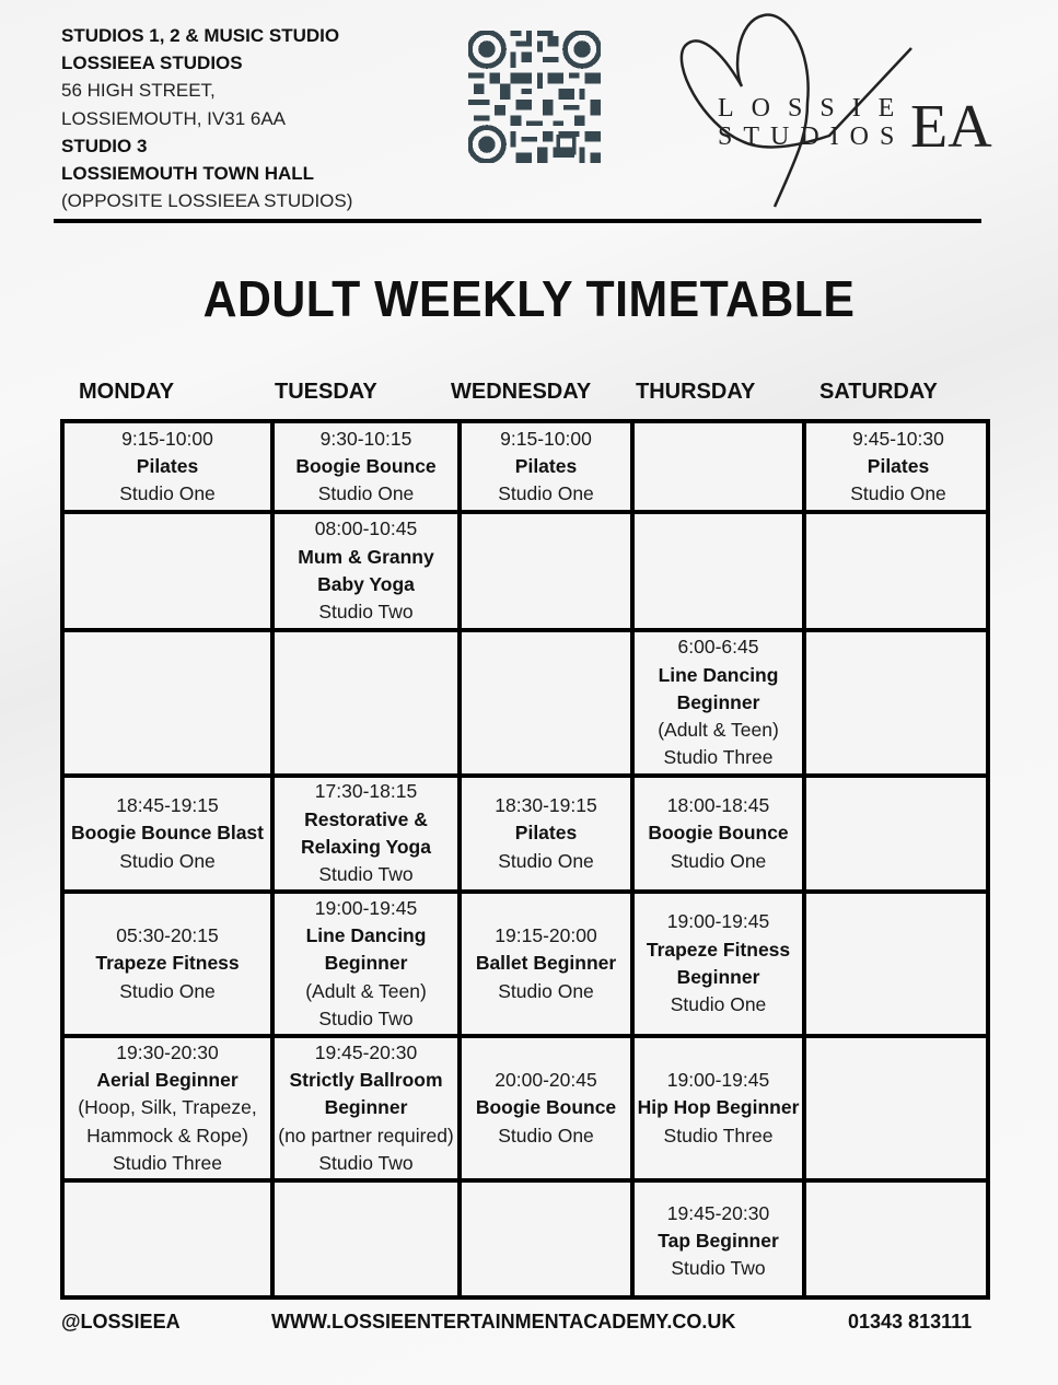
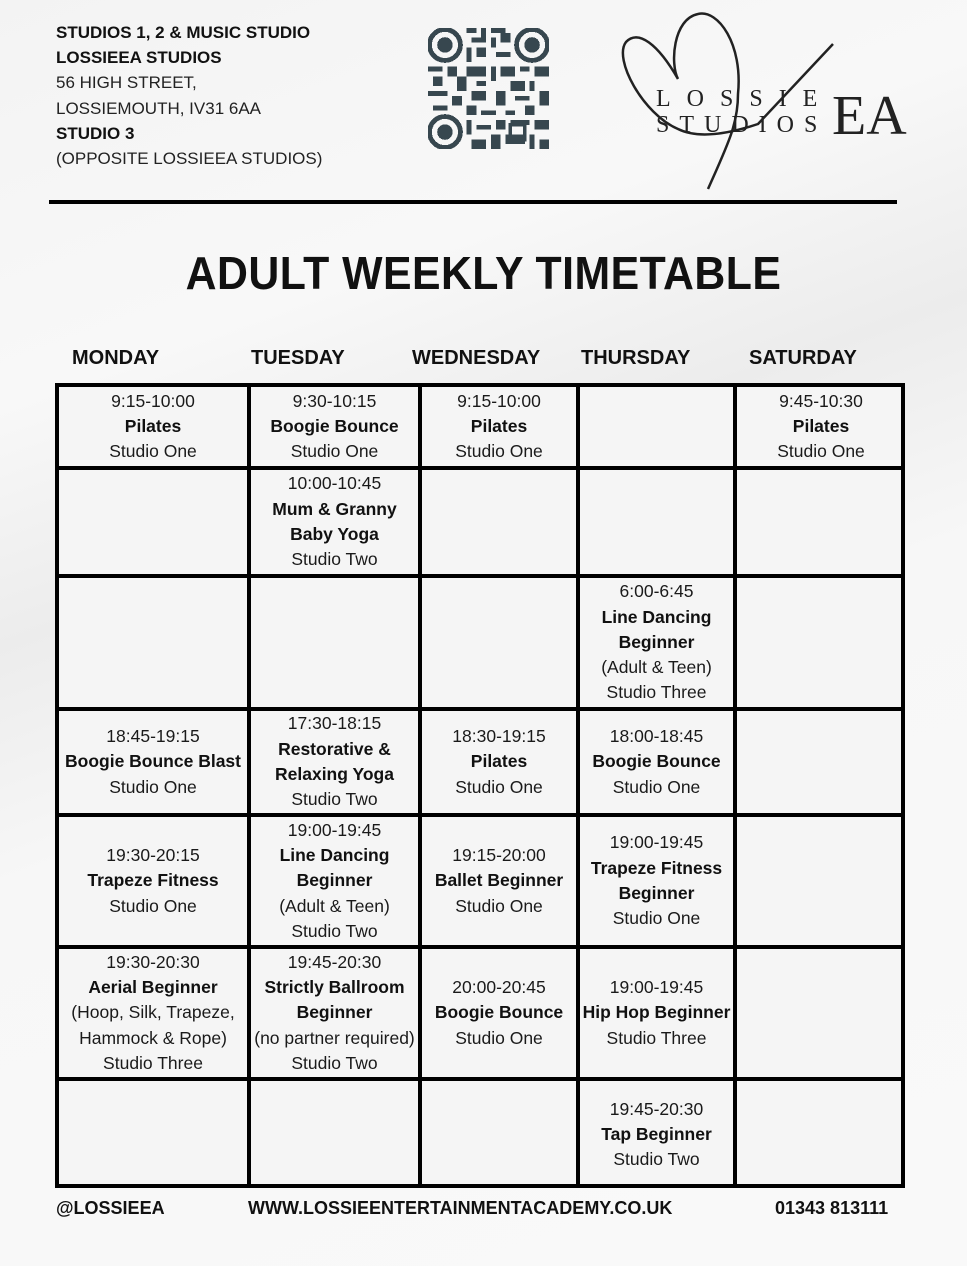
  STUDIOS 1, 2 & MUSIC STUDIO
  LOSSIEEA STUDIOS
  56 HIGH STREET,
  LOSSIEMOUTH, IV31 6AA
  STUDIO 3
- LOSSIEMOUTH TOWN HALL
  (OPPOSITE LOSSIEEA STUDIOS)
  LOSSIE
  STUDIOS
  EA
  ADULT WEEKLY TIMETABLE
  MONDAY
  TUESDAY
  WEDNESDAY
  THURSDAY
  SATURDAY
  9:15-10:00
  Pilates
  Studio One
  9:30-10:15
  Boogie Bounce
  Studio One
  9:15-10:00
  Pilates
  Studio One
  9:45-10:30
  Pilates
  Studio One
- 08:00-10:45
+ 10:00-10:45
  Mum & Granny Baby Yoga
  Studio Two
  6:00-6:45
  Line Dancing Beginner
  (Adult & Teen)
  Studio Three
  18:45-19:15
  Boogie Bounce Blast
  Studio One
  17:30-18:15
  Restorative & Relaxing Yoga
  Studio Two
  18:30-19:15
  Pilates
  Studio One
  18:00-18:45
  Boogie Bounce
  Studio One
- 05:30-20:15
+ 19:30-20:15
  Trapeze Fitness
  Studio One
  19:00-19:45
  Line Dancing Beginner
  (Adult & Teen)
  Studio Two
  19:15-20:00
  Ballet Beginner
  Studio One
  19:00-19:45
  Trapeze Fitness Beginner
  Studio One
  19:30-20:30
  Aerial Beginner
  (Hoop, Silk, Trapeze, Hammock & Rope)
  Studio Three
  19:45-20:30
  Strictly Ballroom Beginner
  (no partner required)
  Studio Two
  20:00-20:45
  Boogie Bounce
  Studio One
  19:00-19:45
  Hip Hop Beginner
  Studio Three
  19:45-20:30
  Tap Beginner
  Studio Two
  @LOSSIEEA
  WWW.LOSSIEENTERTAINMENTACADEMY.CO.UK
  01343 813111
